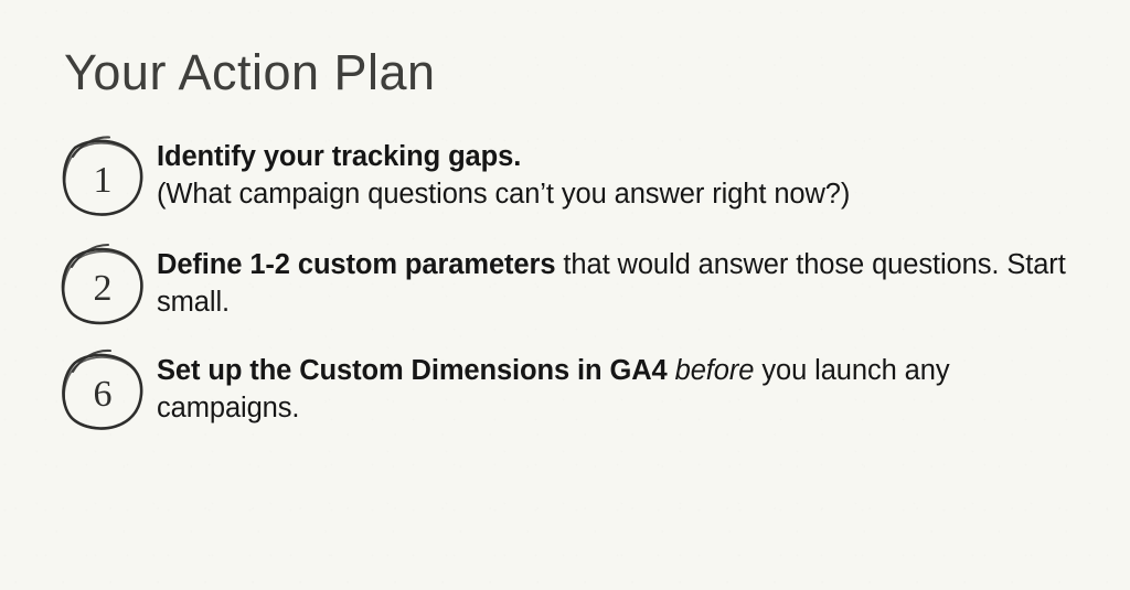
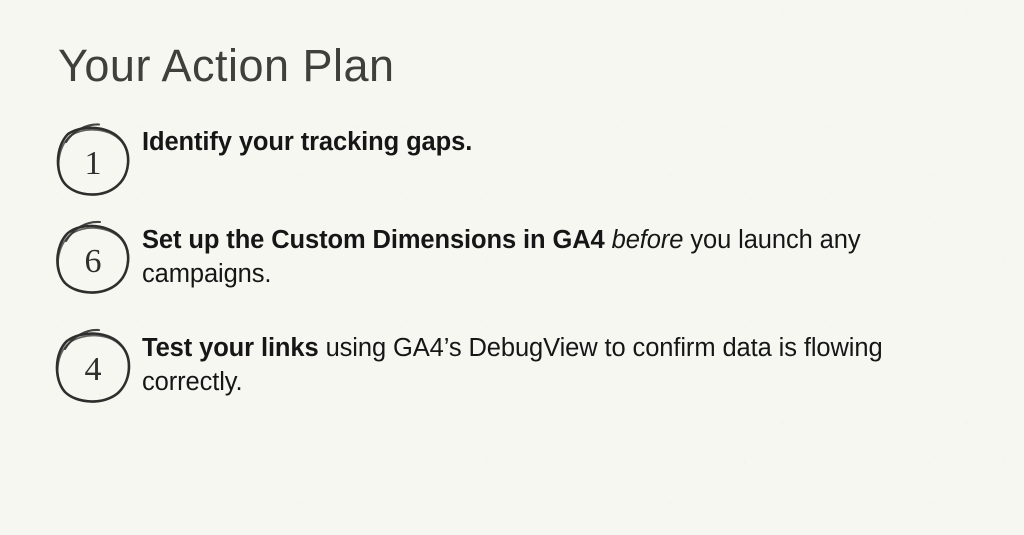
  Your Action Plan
  1
  Identify your tracking gaps.
- (What campaign questions can’t you answer right now?)
- 2
- Define 1-2 custom parameters that would answer those questions. Start small.
  6
  Set up the Custom Dimensions in GA4 before you launch any campaigns.
+ 4
+ Test your links using GA4’s DebugView to confirm data is flowing correctly.
